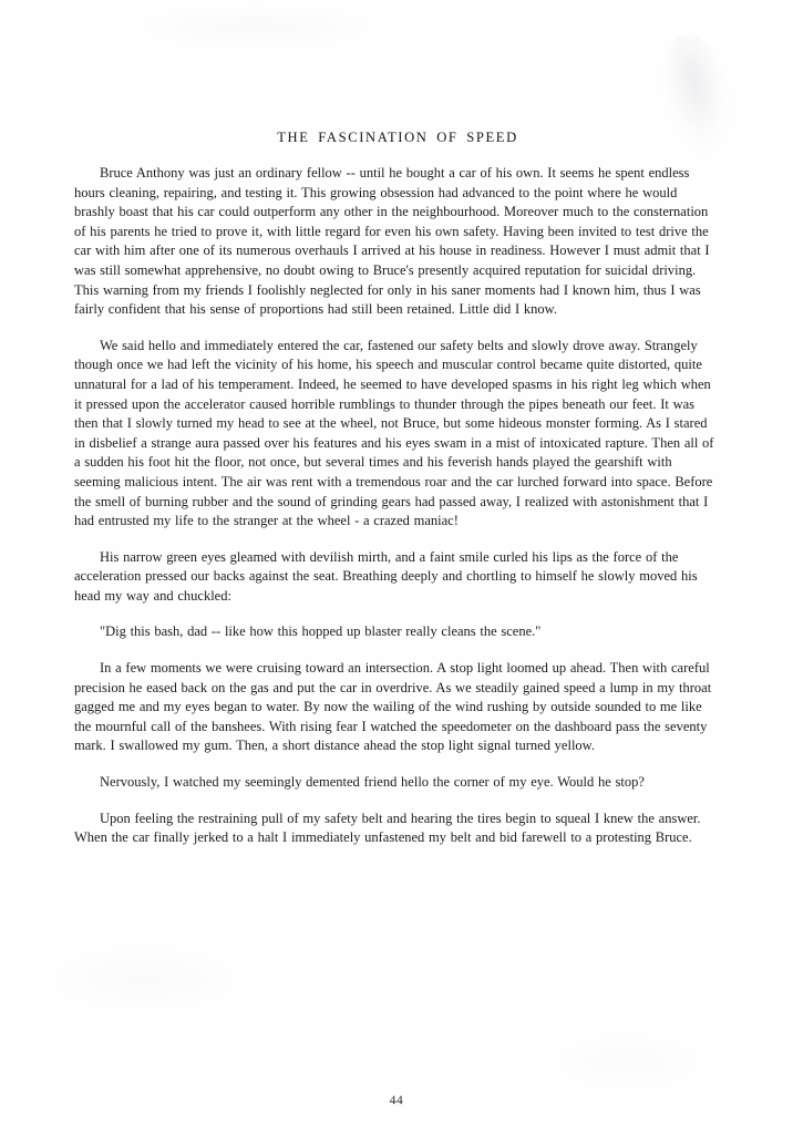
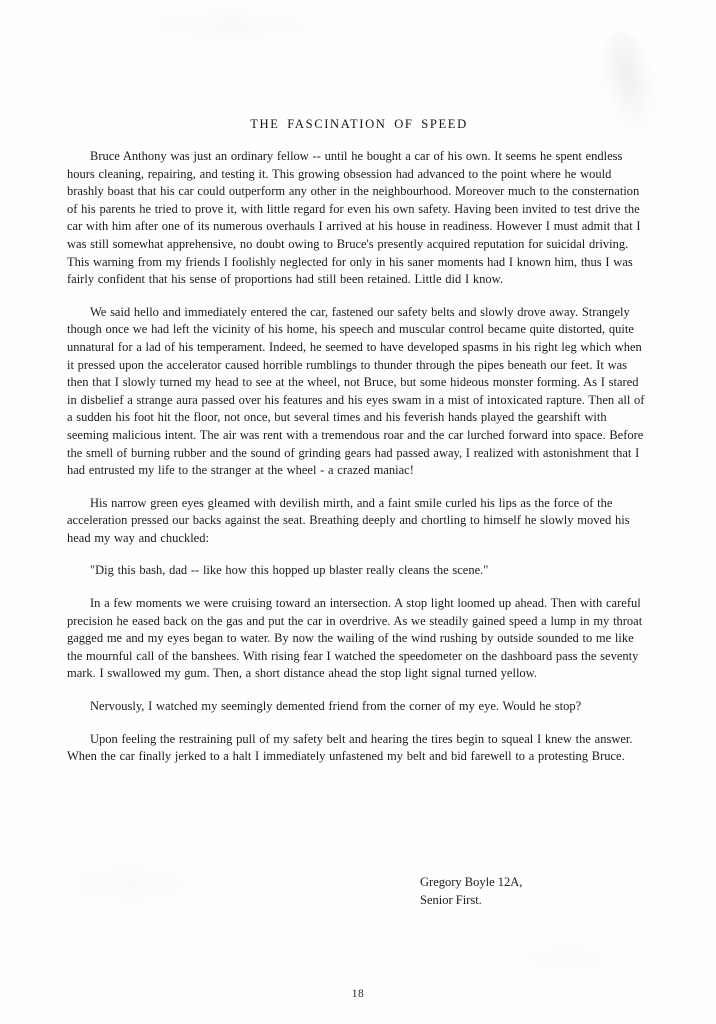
  THE FASCINATION OF SPEED
  Bruce Anthony was just an ordinary fellow -- until he bought a car of his own. It seems he spent endless hours cleaning, repairing, and testing it. This growing obsession had advanced to the point where he would brashly boast that his car could outperform any other in the neighbourhood. Moreover much to the consternation of his parents he tried to prove it, with little regard for even his own safety. Having been invited to test drive the car with him after one of its numerous overhauls I arrived at his house in readiness. However I must admit that I was still somewhat apprehensive, no doubt owing to Bruce's presently acquired reputation for suicidal driving. This warning from my friends I foolishly neglected for only in his saner moments had I known him, thus I was fairly confident that his sense of proportions had still been retained. Little did I know.
  We said hello and immediately entered the car, fastened our safety belts and slowly drove away. Strangely though once we had left the vicinity of his home, his speech and muscular control became quite distorted, quite unnatural for a lad of his temperament. Indeed, he seemed to have developed spasms in his right leg which when it pressed upon the accelerator caused horrible rumblings to thunder through the pipes beneath our feet. It was then that I slowly turned my head to see at the wheel, not Bruce, but some hideous monster forming. As I stared in disbelief a strange aura passed over his features and his eyes swam in a mist of intoxicated rapture. Then all of a sudden his foot hit the floor, not once, but several times and his feverish hands played the gearshift with seeming malicious intent. The air was rent with a tremendous roar and the car lurched forward into space. Before the smell of burning rubber and the sound of grinding gears had passed away, I realized with astonishment that I had entrusted my life to the stranger at the wheel - a crazed maniac!
  His narrow green eyes gleamed with devilish mirth, and a faint smile curled his lips as the force of the acceleration pressed our backs against the seat. Breathing deeply and chortling to himself he slowly moved his head my way and chuckled:
  "Dig this bash, dad -- like how this hopped up blaster really cleans the scene."
  In a few moments we were cruising toward an intersection. A stop light loomed up ahead. Then with careful precision he eased back on the gas and put the car in overdrive. As we steadily gained speed a lump in my throat gagged me and my eyes began to water. By now the wailing of the wind rushing by outside sounded to me like the mournful call of the banshees. With rising fear I watched the speedometer on the dashboard pass the seventy mark. I swallowed my gum. Then, a short distance ahead the stop light signal turned yellow.
- Nervously, I watched my seemingly demented friend hello the corner of my eye. Would he stop?
+ Nervously, I watched my seemingly demented friend from the corner of my eye. Would he stop?
  Upon feeling the restraining pull of my safety belt and hearing the tires begin to squeal I knew the answer. When the car finally jerked to a halt I immediately unfastened my belt and bid farewell to a protesting Bruce.
+ Gregory Boyle 12A,
+ Senior First.
- 44
+ 18
